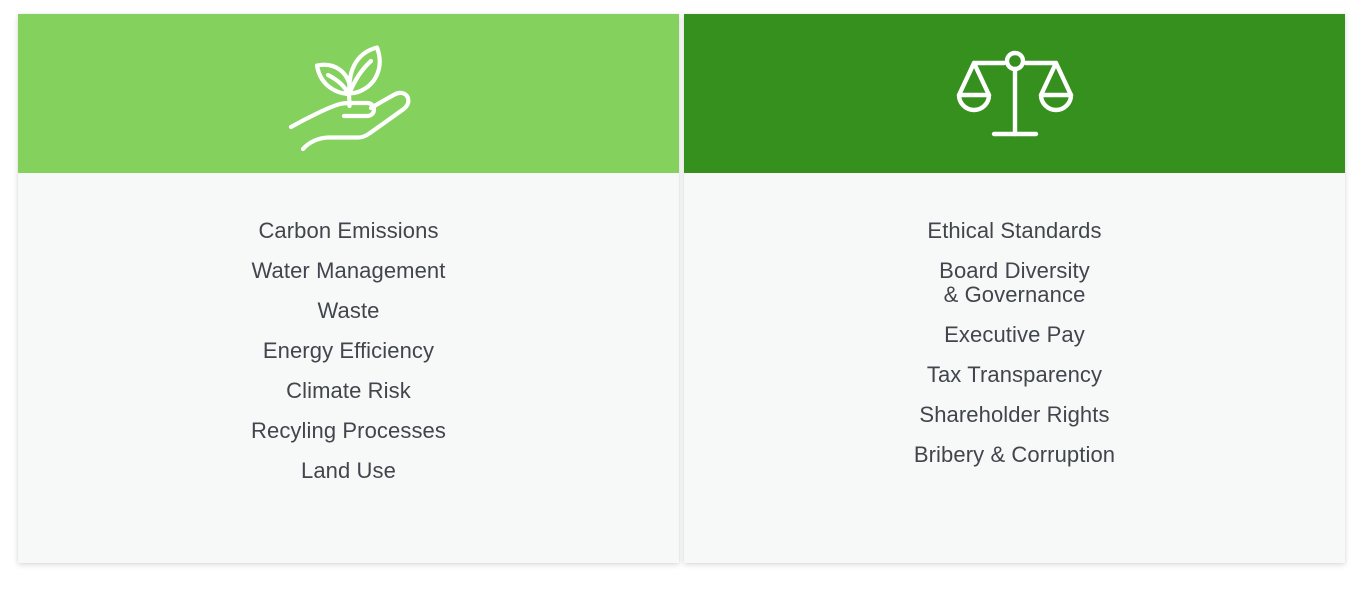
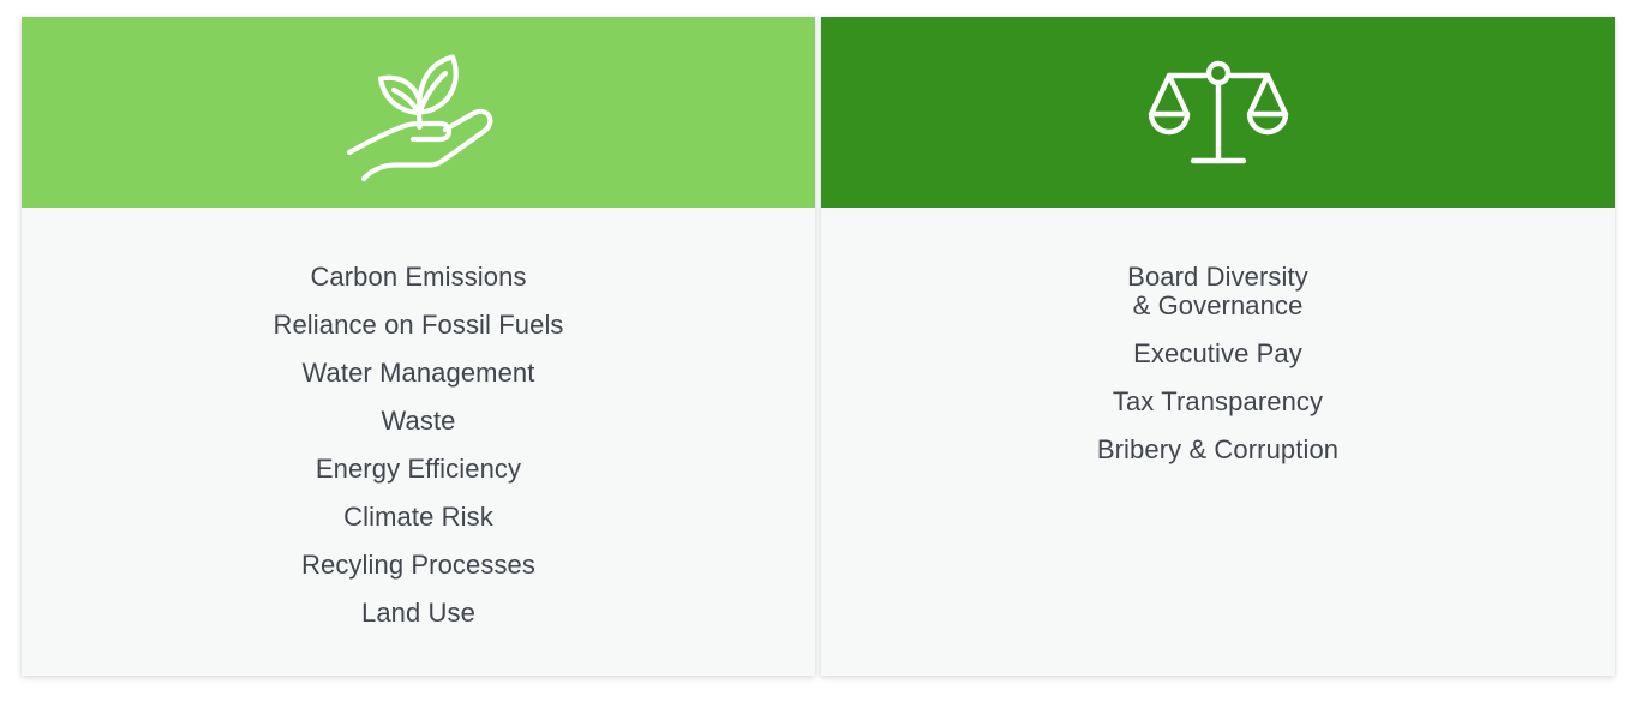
  Carbon Emissions
+ Reliance on Fossil Fuels
  Water Management
  Waste
  Energy Efficiency
  Climate Risk
  Recyling Processes
  Land Use
- Ethical Standards
  Board Diversity
  & Governance
  Executive Pay
  Tax Transparency
- Shareholder Rights
  Bribery & Corruption
